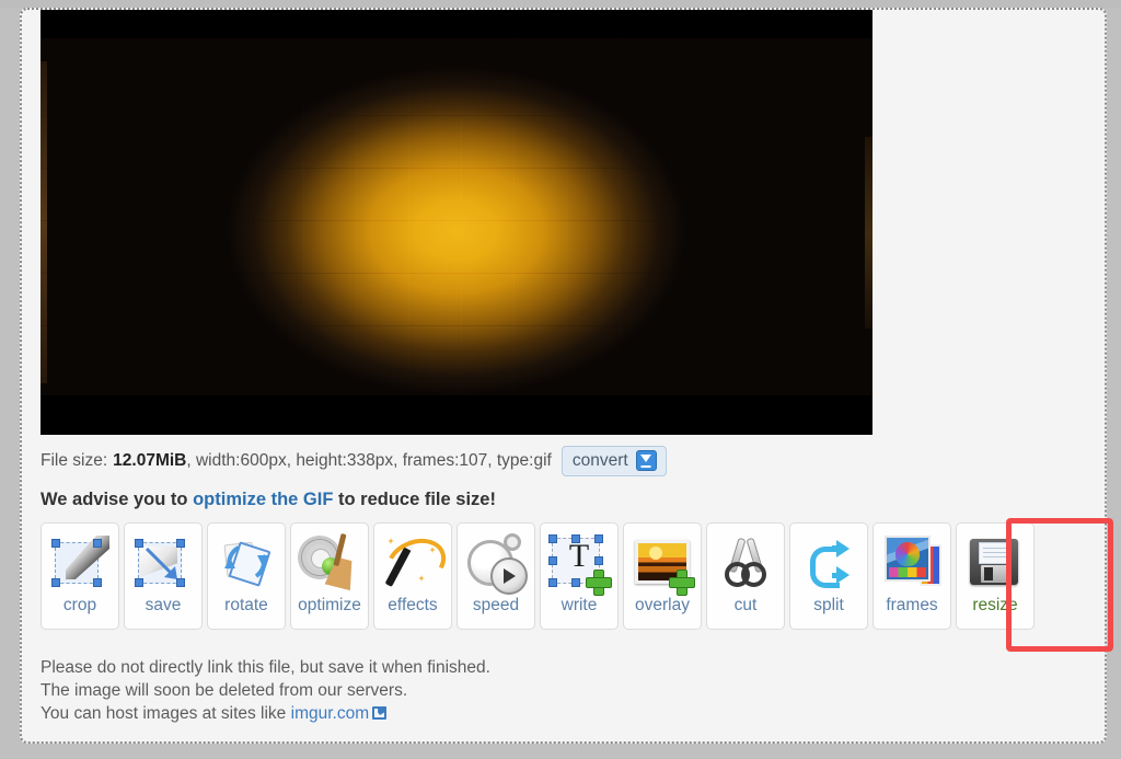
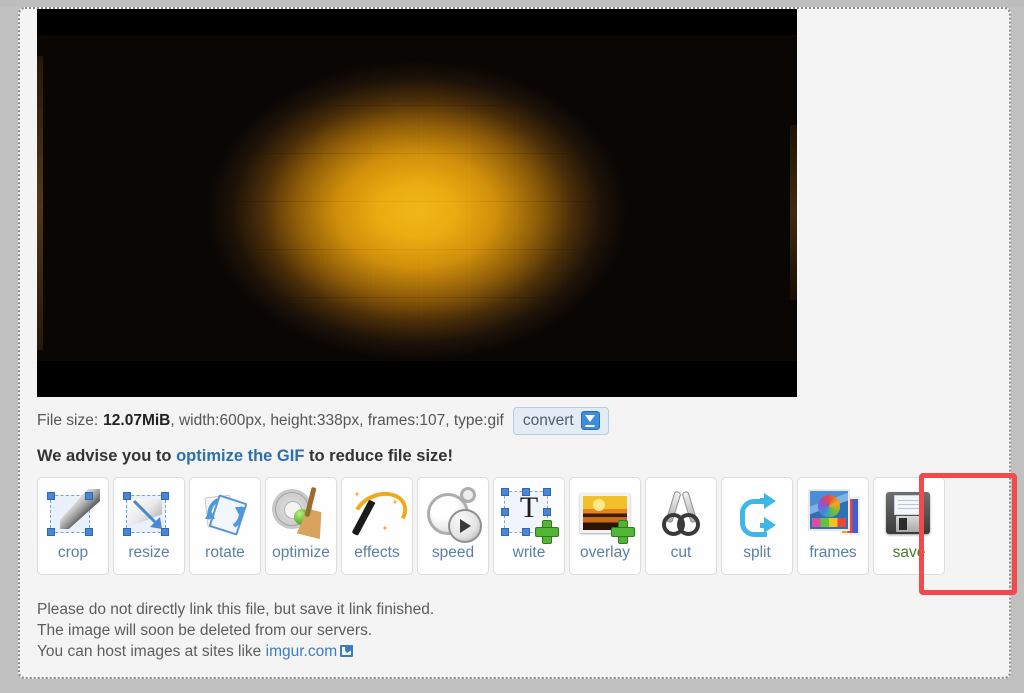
  File size:
  12.07MiB
  , width:
  600px
  , height:
  338px
  , frames:
  107
  , type:
  gif
  convert
  We advise you to optimize the GIF to reduce file size!
  crop
- save
+ resize
  rotate
  optimize
  effects
  speed
  T
  write
  overlay
  cut
  split
  frames
- resize
+ save
- Please do not directly link this file, but save it when finished.
+ Please do not directly link this file, but save it link finished.
  The image will soon be deleted from our servers.
  You can host images at sites like imgur.com
